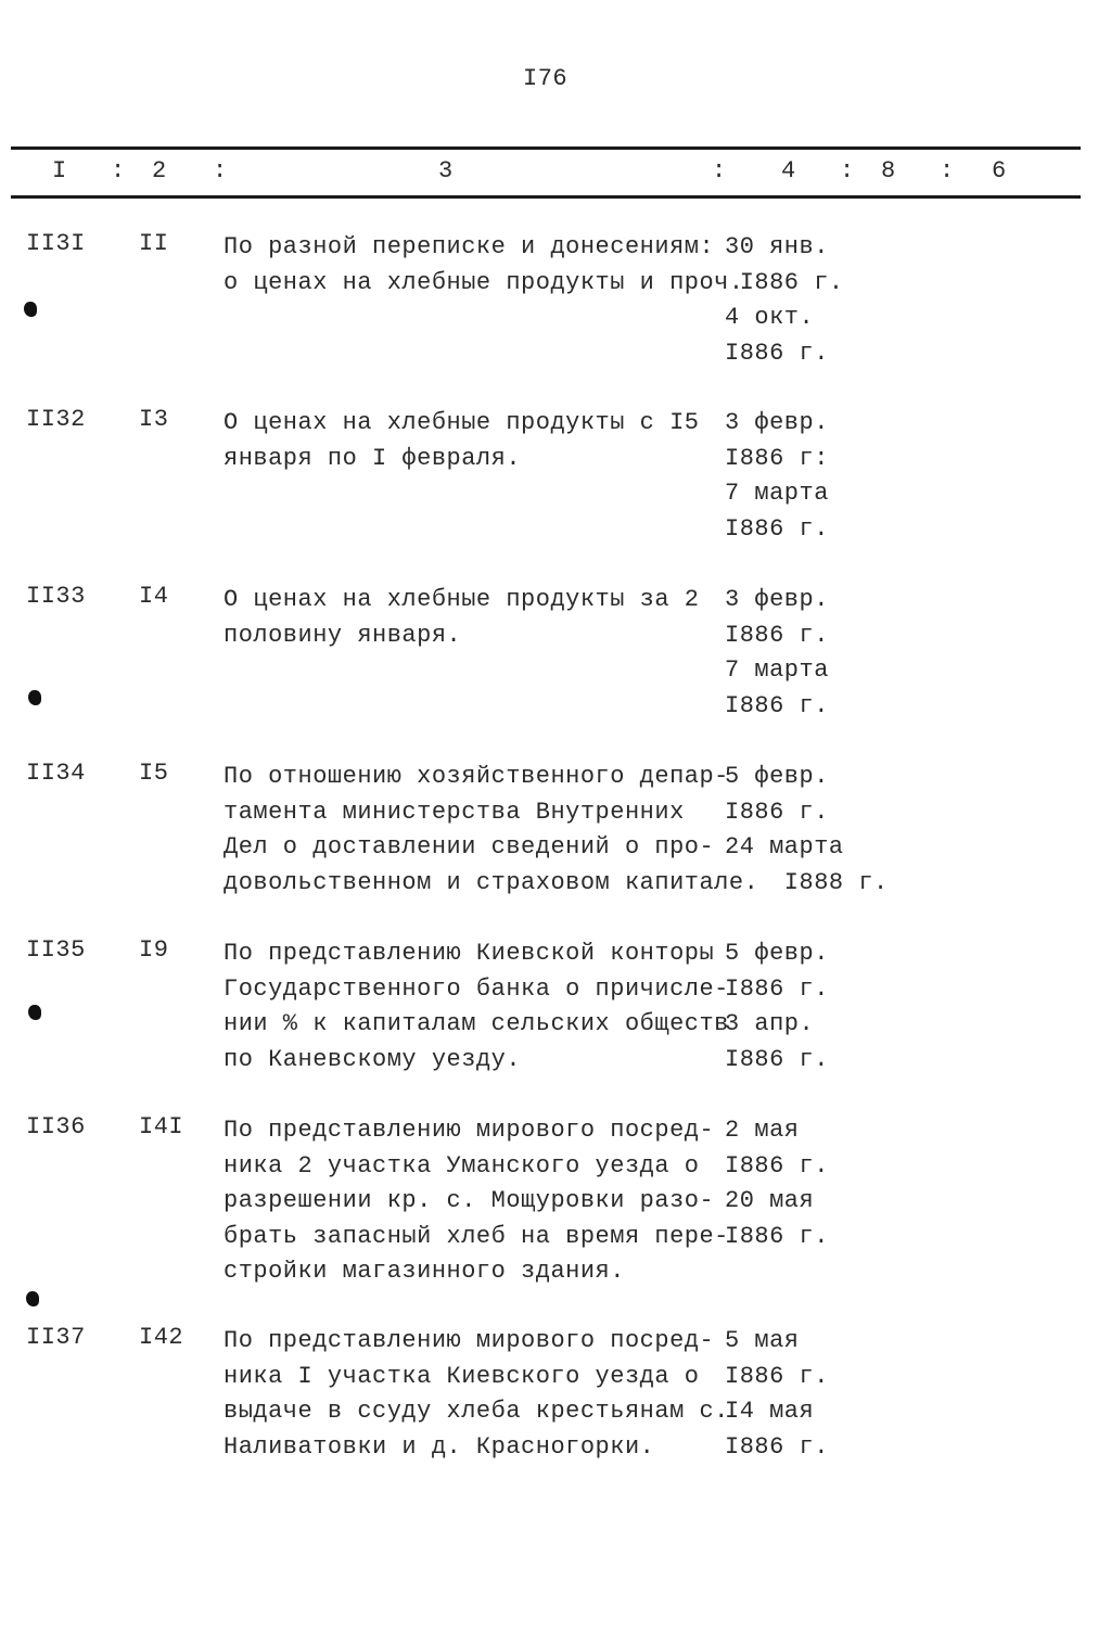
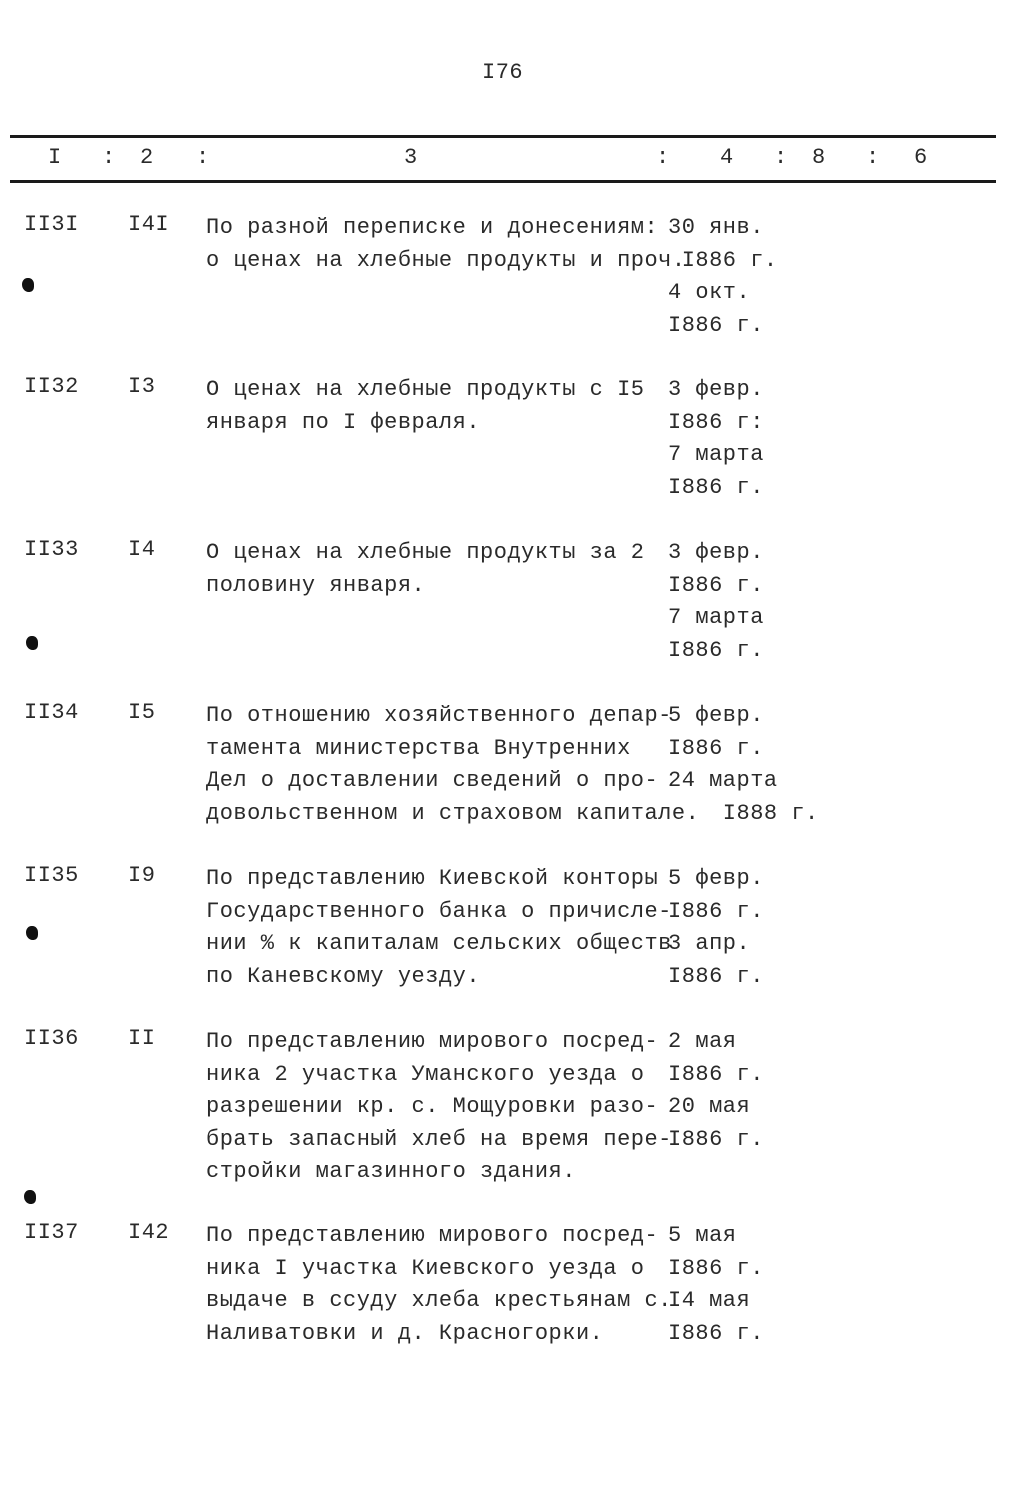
  I76
  I
  :
  2
  :
  3
  :
  4
  :
  8
  :
  6
  II3I
- II
+ I4I
  По разной переписке и донесениям:
  о ценах на хлебные продукты и проч.
  30 янв.
  I886 г.
  4 окт.
  I886 г.
  II32
  I3
  О ценах на хлебные продукты с I5
  января по I февраля.
  3 февр.
  I886 г:
  7 марта
  I886 г.
  II33
  I4
  О ценах на хлебные продукты за 2
  половину января.
  3 февр.
  I886 г.
  7 марта
  I886 г.
  II34
  I5
  По отношению хозяйственного депар-
  тамента министерства Внутренних
  Дел о доставлении сведений о про-
  довольственном и страховом капитале.
  5 февр.
  I886 г.
  24 марта
  I888 г.
  II35
  I9
  По представлению Киевской конторы
  Государственного банка о причисле-
  нии % к капиталам сельских обществ
  по Каневскому уезду.
  5 февр.
  I886 г.
  3 апр.
  I886 г.
  II36
- I4I
+ II
  По представлению мирового посред-
  ника 2 участка Уманского уезда о
  разрешении кр. с. Мощуровки разо-
  брать запасный хлеб на время пере-
  стройки магазинного здания.
  2 мая
  I886 г.
  20 мая
  I886 г.
  II37
  I42
  По представлению мирового посред-
  ника I участка Киевского уезда о
  выдаче в ссуду хлеба крестьянам с.
  Наливатовки и д. Красногорки.
  5 мая
  I886 г.
  I4 мая
  I886 г.
